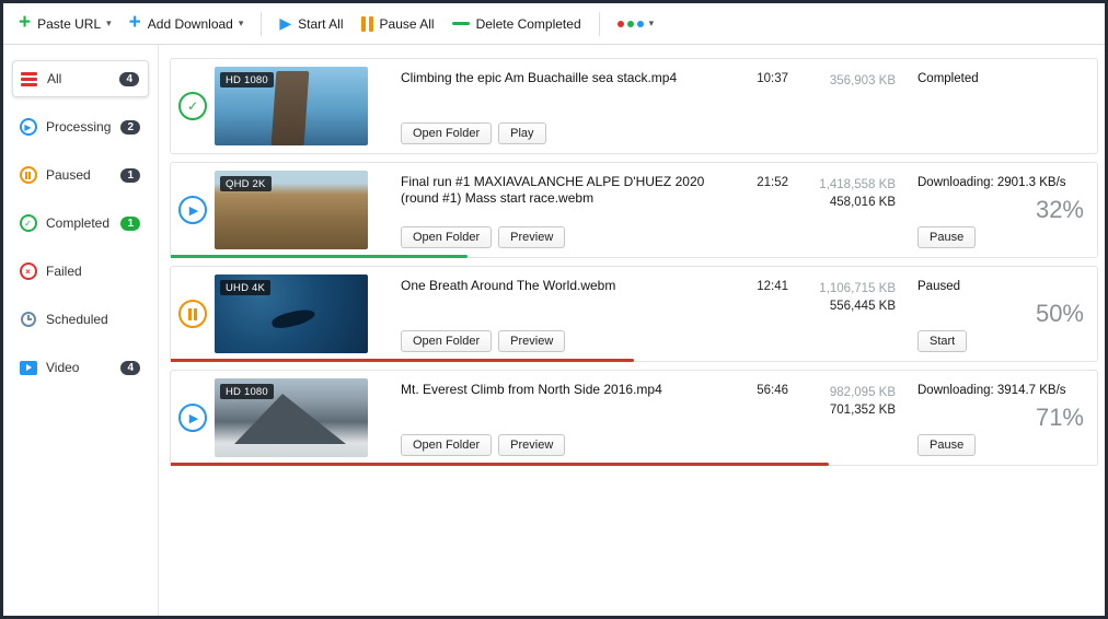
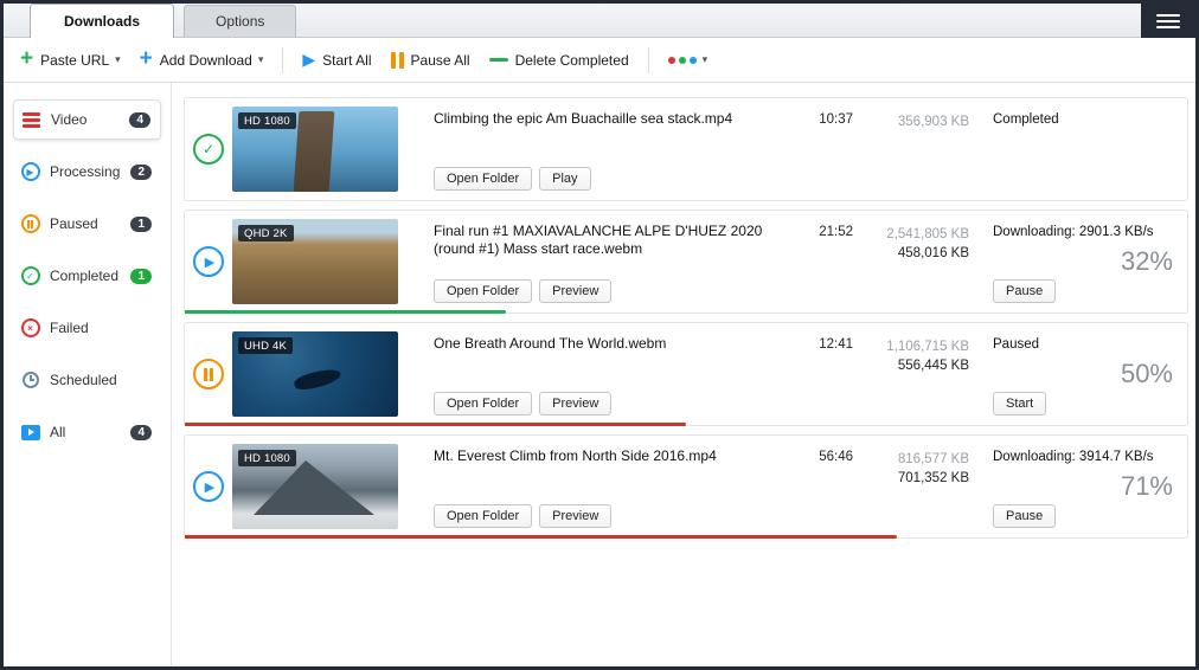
+ Downloads
+ Options
  +
  Paste URL
  ▾
  +
  Add Download
  ▾
  ▶
  Start All
  Pause All
  Delete Completed
  ▾
- All
+ Video
  4
  ▶
  Processing
  2
  Paused
  1
  ✓
  Completed
  1
  ×
  Failed
  Scheduled
- Video
+ All
  4
  ✓
  HD 1080
  Climbing the epic Am Buachaille sea stack.mp4
  Open Folder
  Play
  10:37
  356,903 KB
  Completed
  ▶
  QHD 2K
  Final run #1 MAXIAVALANCHE ALPE D'HUEZ 2020 (round #1) Mass start race.webm
  Open Folder
  Preview
  21:52
- 1,418,558 KB
+ 2,541,805 KB
  458,016 KB
  Downloading: 2901.3 KB/s
  32%
  Pause
  UHD 4K
  One Breath Around The World.webm
  Open Folder
  Preview
  12:41
  1,106,715 KB
  556,445 KB
  Paused
  50%
  Start
  ▶
  HD 1080
  Mt. Everest Climb from North Side 2016.mp4
  Open Folder
  Preview
  56:46
- 982,095 KB
+ 816,577 KB
  701,352 KB
  Downloading: 3914.7 KB/s
  71%
  Pause
